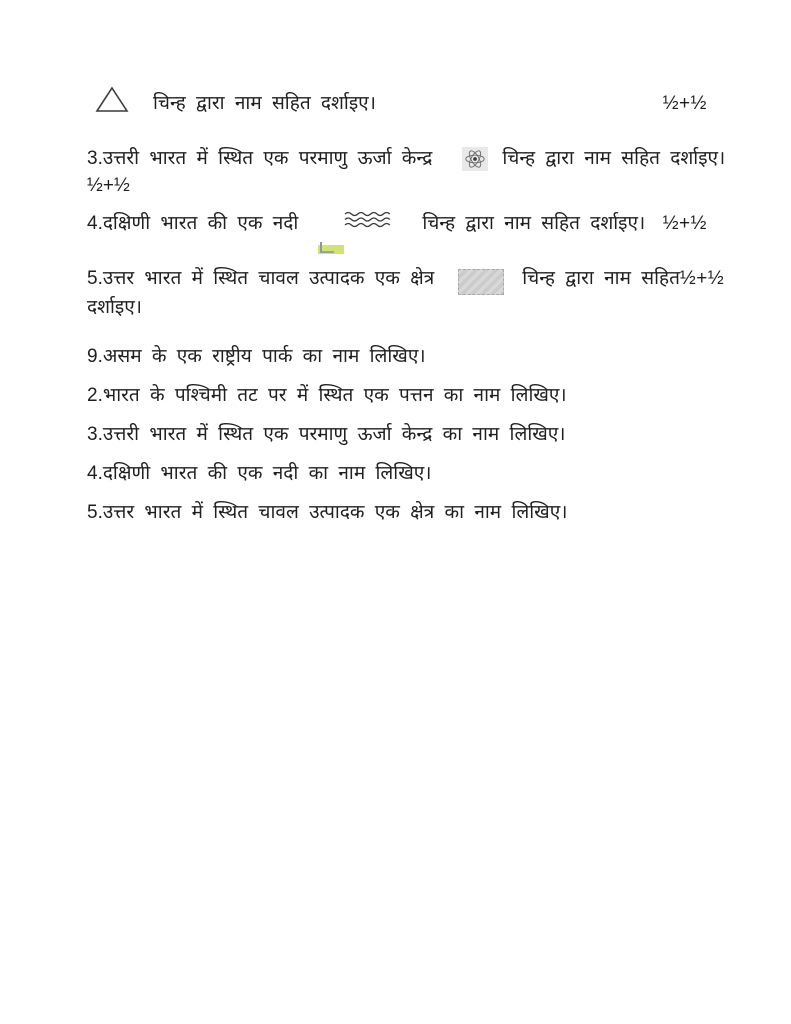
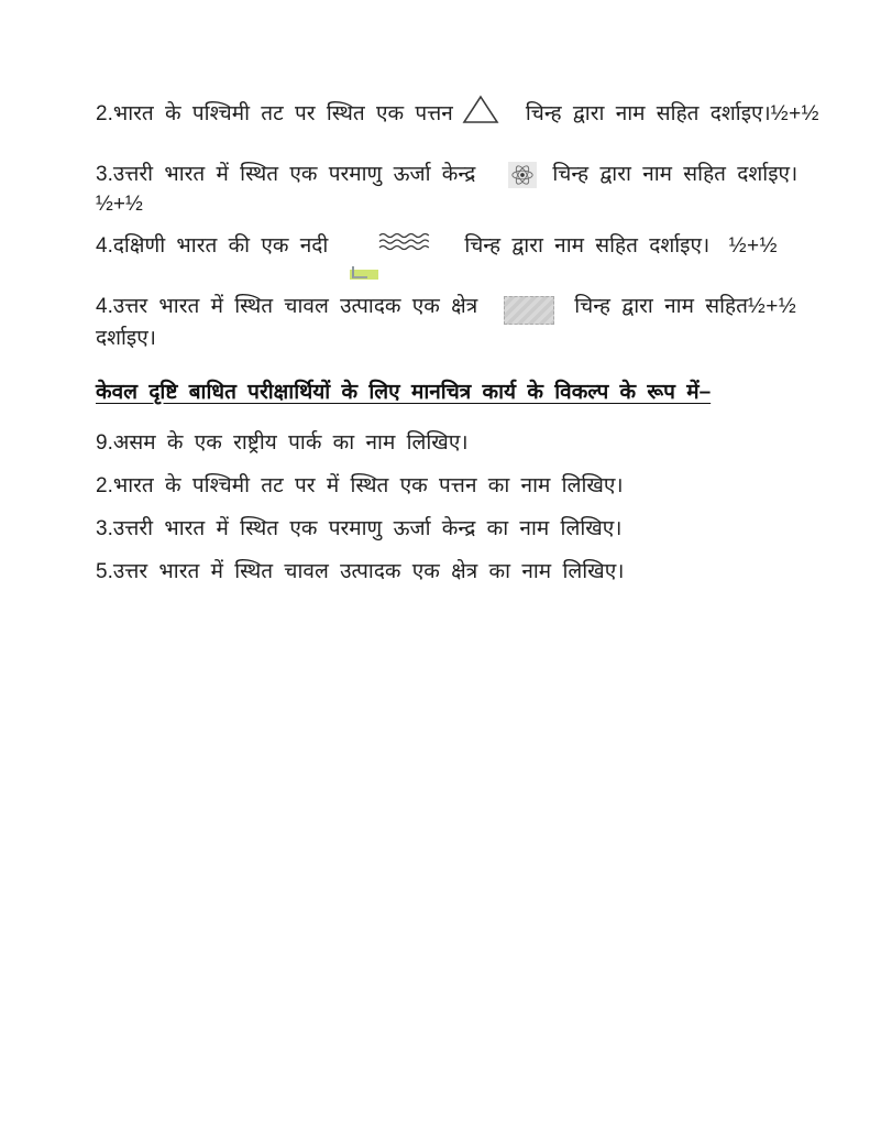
+ 2.भारत के पश्चिमी तट पर स्थित एक पत्तन
  चिन्ह द्वारा नाम सहित दर्शाइए।
  ½+½
  3.उत्तरी भारत में स्थित एक परमाणु ऊर्जा केन्द्र
  चिन्ह द्वारा नाम सहित दर्शाइए।
  ½+½
  4.दक्षिणी भारत की एक नदी
  चिन्ह द्वारा नाम सहित दर्शाइए।
  ½+½
- 5.उत्तर भारत में स्थित चावल उत्पादक एक क्षेत्र
+ 4.उत्तर भारत में स्थित चावल उत्पादक एक क्षेत्र
  चिन्ह द्वारा नाम सहित
  ½+½
  दर्शाइए।
+ केवल दृष्टि बाधित परीक्षार्थियों के लिए मानचित्र कार्य के विकल्प के रूप में–
  9.असम के एक राष्ट्रीय पार्क का नाम लिखिए।
  2.भारत के पश्चिमी तट पर में स्थित एक पत्तन का नाम लिखिए।
  3.उत्तरी भारत में स्थित एक परमाणु ऊर्जा केन्द्र का नाम लिखिए।
- 4.दक्षिणी भारत की एक नदी का नाम लिखिए।
  5.उत्तर भारत में स्थित चावल उत्पादक एक क्षेत्र का नाम लिखिए।
